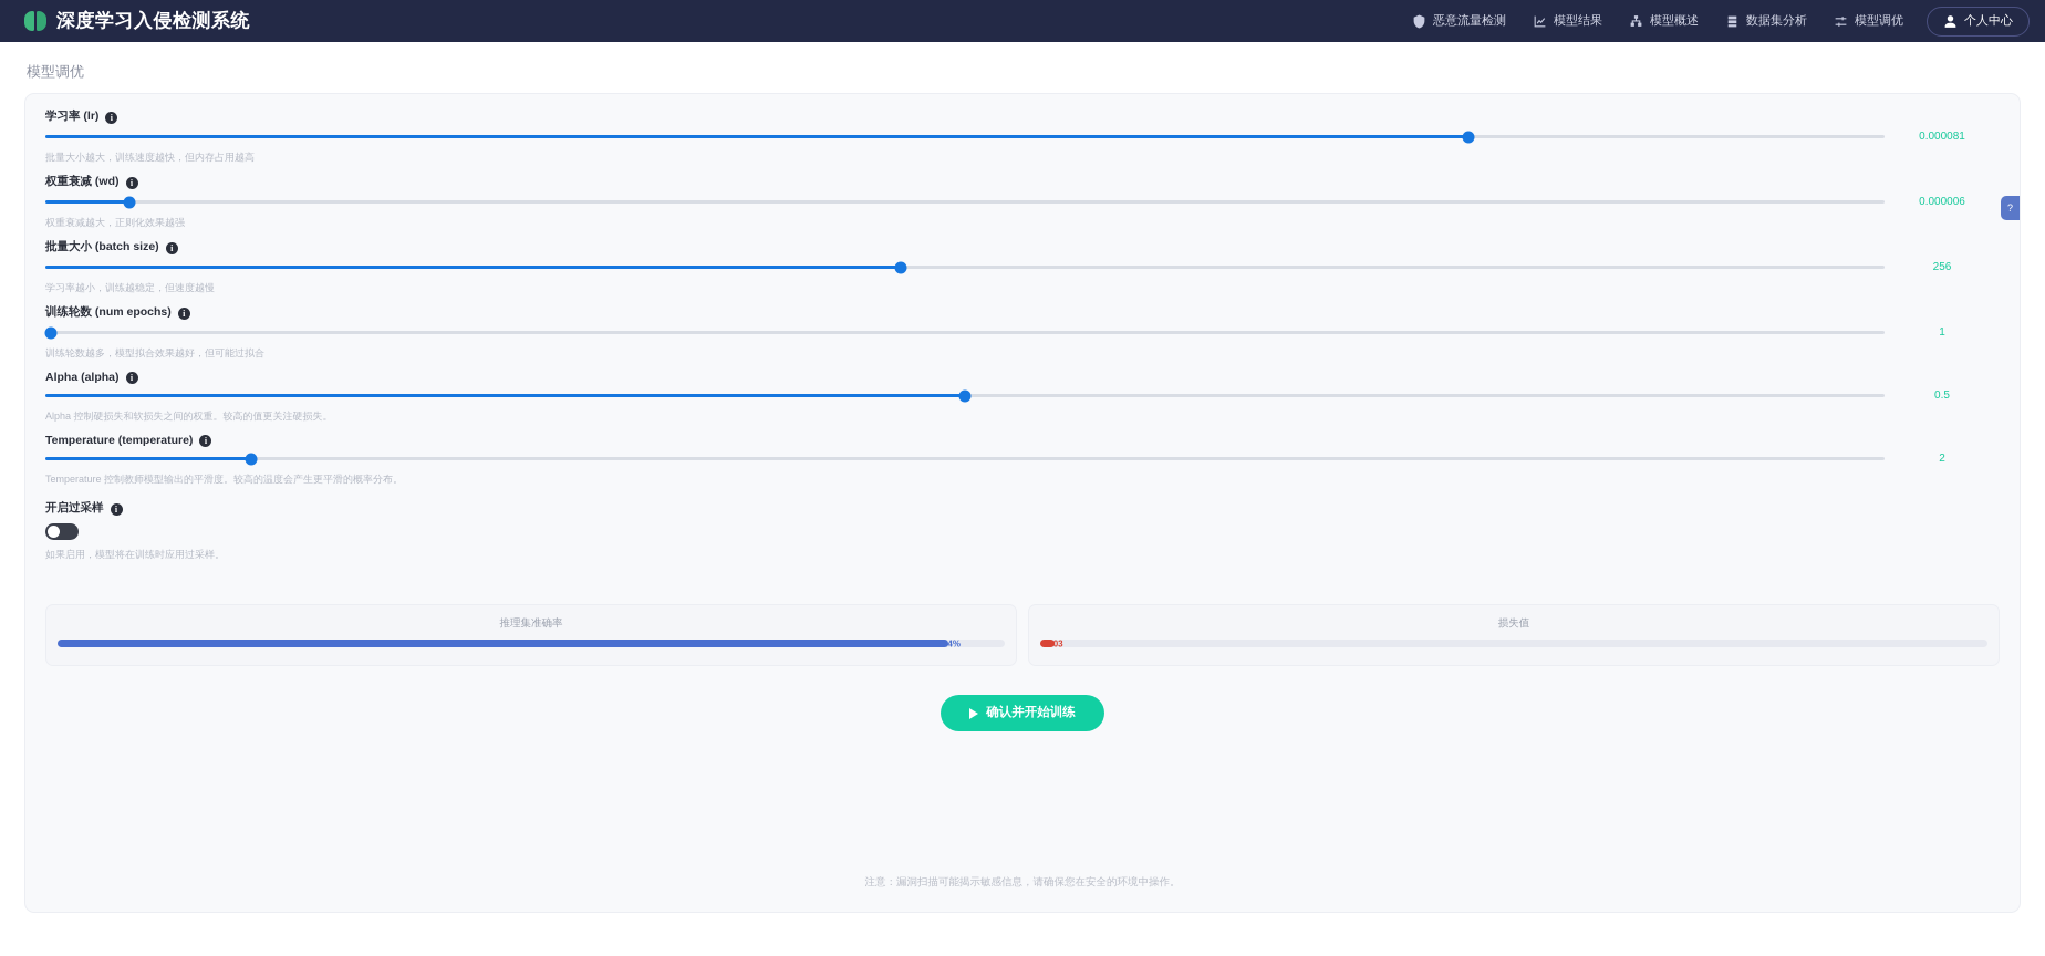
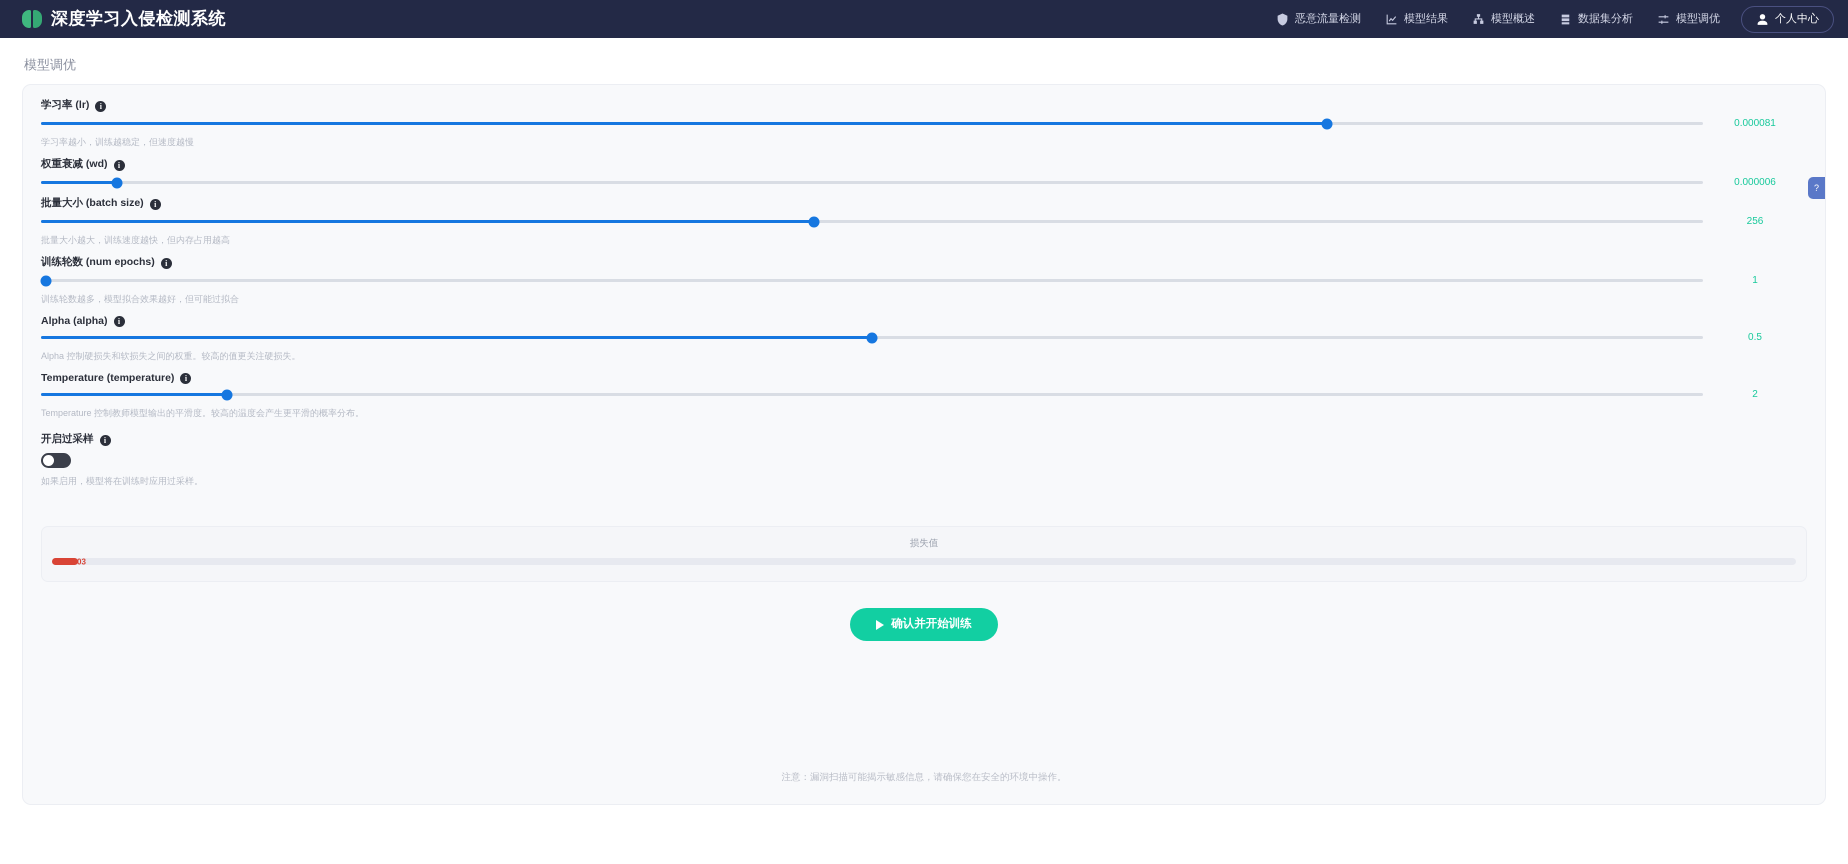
  深度学习入侵检测系统
  恶意流量检测
  模型结果
  模型概述
  数据集分析
  模型调优
  个人中心
  模型调优
  ?
  学习率 (lr)
  i
  0.000081
- 批量大小越大，训练速度越快，但内存占用越高
+ 学习率越小，训练越稳定，但速度越慢
  权重衰减 (wd)
  i
  0.000006
- 权重衰减越大，正则化效果越强
  批量大小 (batch size)
  i
  256
- 学习率越小，训练越稳定，但速度越慢
+ 批量大小越大，训练速度越快，但内存占用越高
  训练轮数 (num epochs)
  i
  1
  训练轮数越多，模型拟合效果越好，但可能过拟合
  Alpha (alpha)
  i
  0.5
  Alpha 控制硬损失和软损失之间的权重。较高的值更关注硬损失。
  Temperature (temperature)
  i
  2
  Temperature 控制教师模型输出的平滑度。较高的温度会产生更平滑的概率分布。
  开启过采样
  i
  如果启用，模型将在训练时应用过采样。
- 推理集准确率
- 87.4%
  损失值
  0.03
  确认并开始训练
  注意：漏洞扫描可能揭示敏感信息，请确保您在安全的环境中操作。
